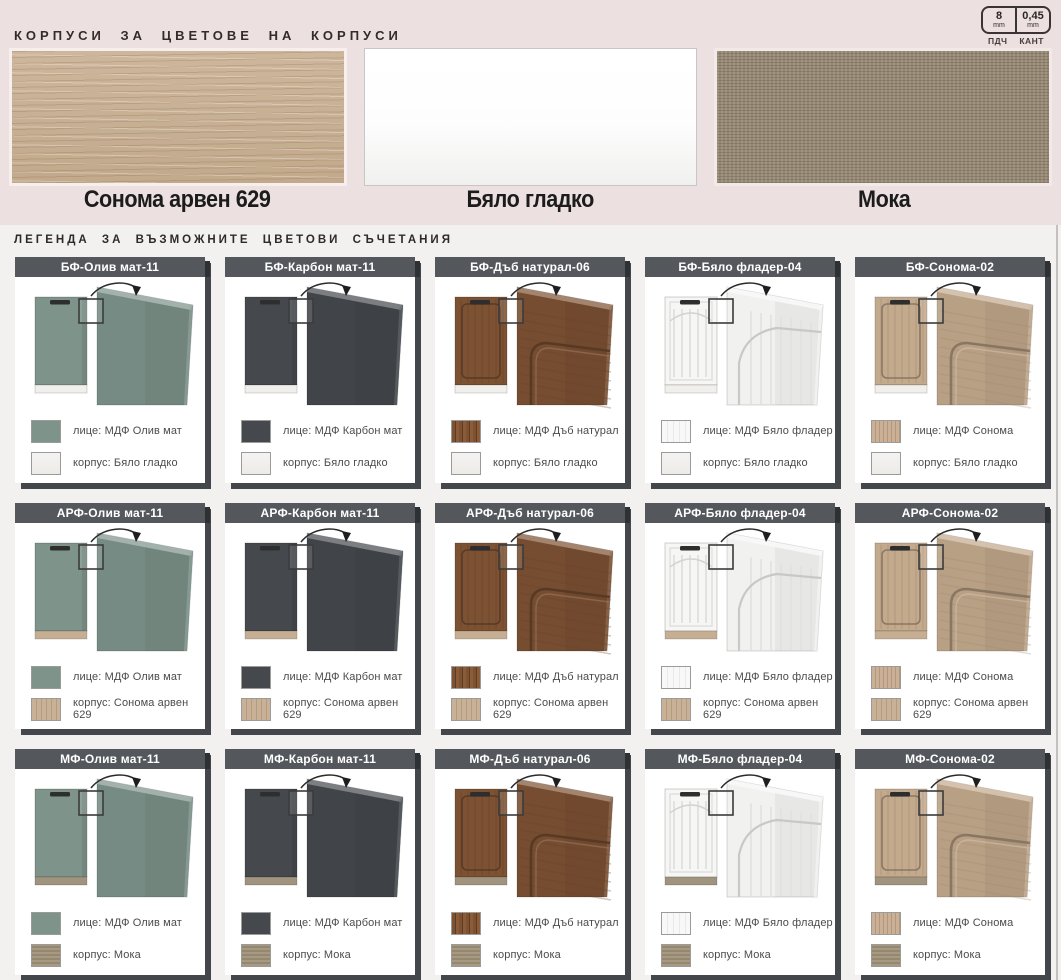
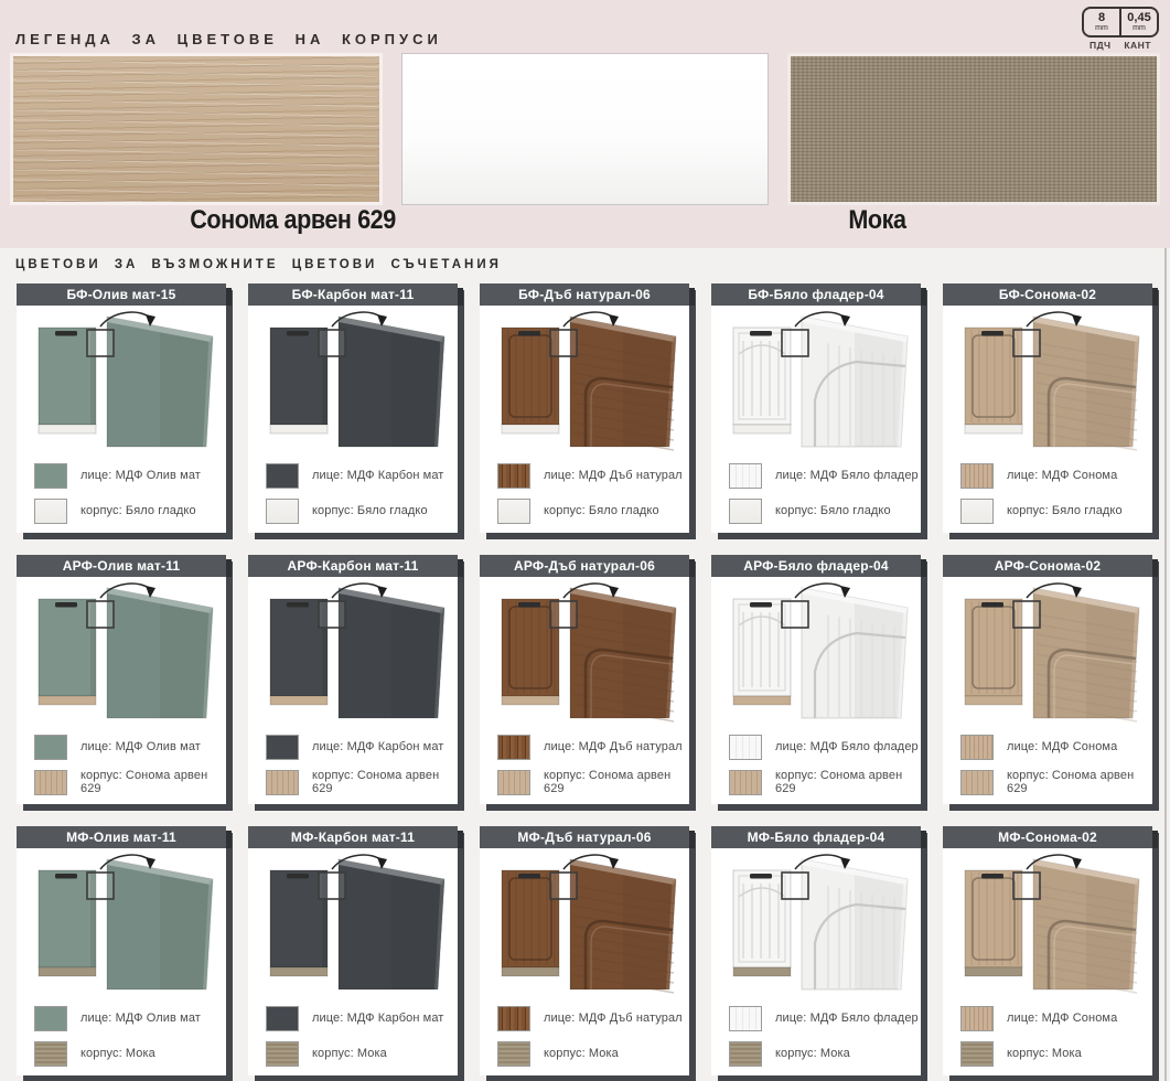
- КОРПУСИ ЗА ЦВЕТОВЕ НА КОРПУСИ
+ ЛЕГЕНДА ЗА ЦВЕТОВЕ НА КОРПУСИ
  8
  0,45
  ПДЧ
  КАНТ
  Сонома арвен 629
- Бяло гладко
  Мока
- ЛЕГЕНДА ЗА ВЪЗМОЖНИТЕ ЦВЕТОВИ СЪЧЕТАНИЯ
+ ЦВЕТОВИ ЗА ВЪЗМОЖНИТЕ ЦВЕТОВИ СЪЧЕТАНИЯ
- БФ-Олив мат-11
+ БФ-Олив мат-15
  лице: МДФ Олив мат
  корпус: Бяло гладко
  БФ-Карбон мат-11
  лице: МДФ Карбон мат
  корпус: Бяло гладко
  БФ-Дъб натурал-06
  лице: МДФ Дъб натурал
  корпус: Бяло гладко
  БФ-Бяло фладер-04
  лице: МДФ Бяло фладер
  корпус: Бяло гладко
  БФ-Сонома-02
  лице: МДФ Сонома
  корпус: Бяло гладко
  АРФ-Олив мат-11
  лице: МДФ Олив мат
  корпус: Сонома арвен 629
  АРФ-Карбон мат-11
  лице: МДФ Карбон мат
  корпус: Сонома арвен 629
  АРФ-Дъб натурал-06
  лице: МДФ Дъб натурал
  корпус: Сонома арвен 629
  АРФ-Бяло фладер-04
  лице: МДФ Бяло фладер
  корпус: Сонома арвен 629
  АРФ-Сонома-02
  лице: МДФ Сонома
  корпус: Сонома арвен 629
  МФ-Олив мат-11
  лице: МДФ Олив мат
  корпус: Мока
  МФ-Карбон мат-11
  лице: МДФ Карбон мат
  корпус: Мока
  МФ-Дъб натурал-06
  лице: МДФ Дъб натурал
  корпус: Мока
  МФ-Бяло фладер-04
  лице: МДФ Бяло фладер
  корпус: Мока
  МФ-Сонома-02
  лице: МДФ Сонома
  корпус: Мока
